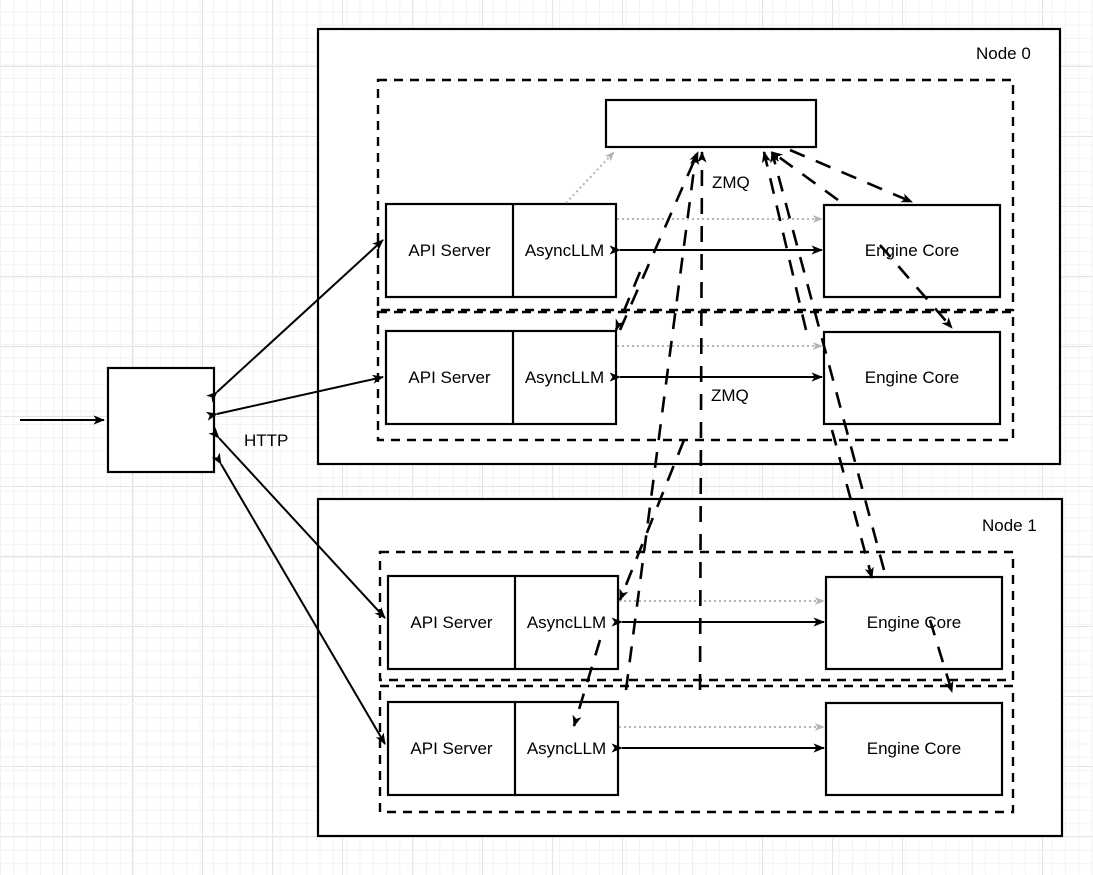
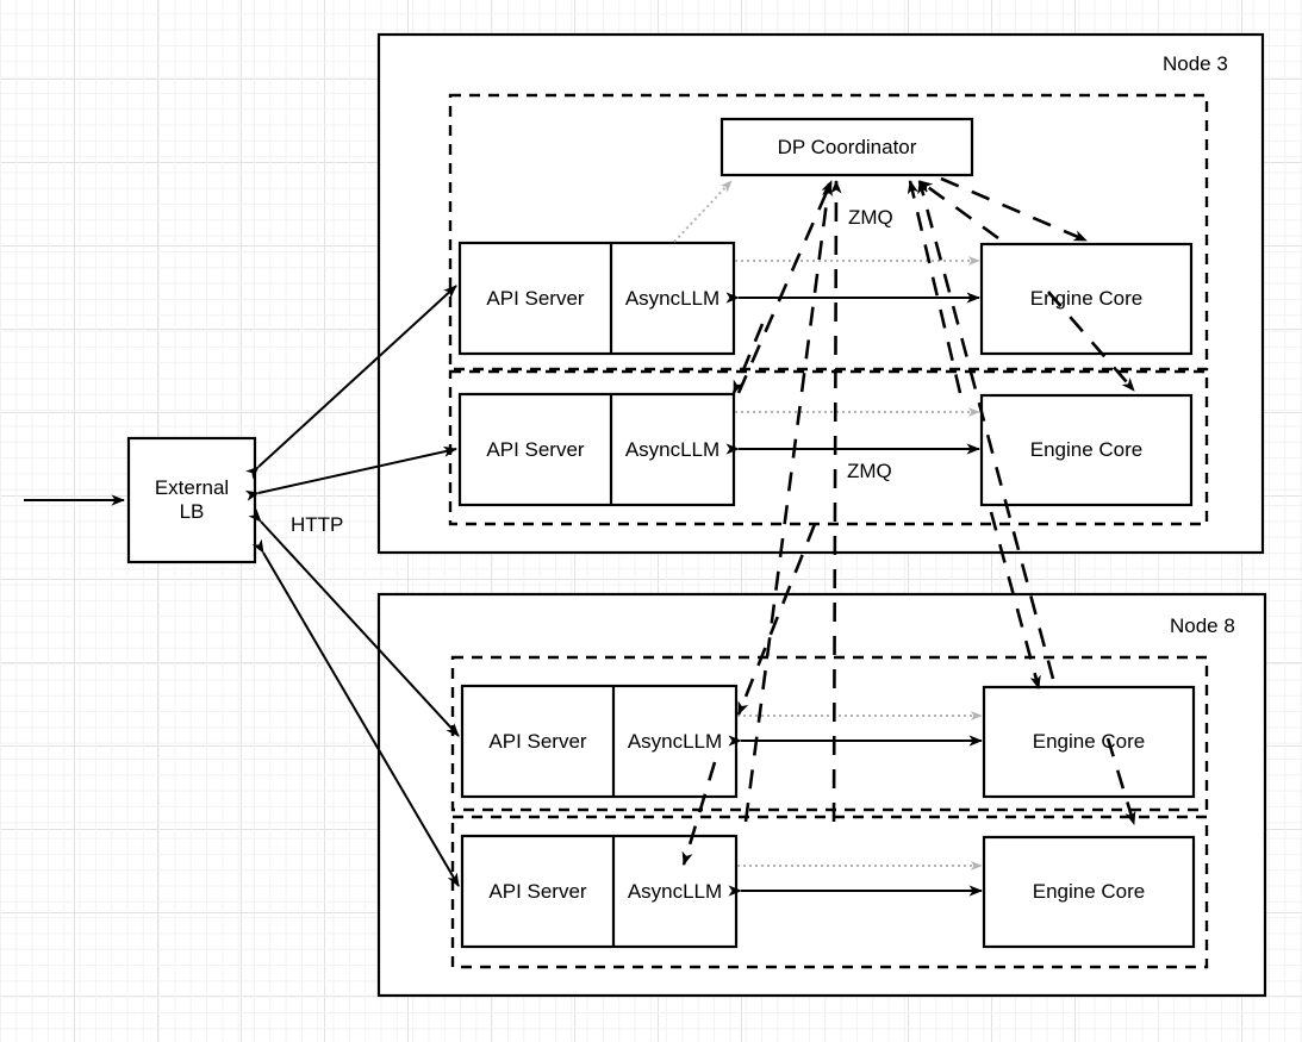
- Node 0
+ Node 3
- Node 1
+ Node 8
+ DP Coordinator
+ External
+ LB
  HTTP
  ZMQ
  API Server
  AsyncLLM
  Engine Core
  API Server
  AsyncLLM
  Engine Core
  ZMQ
  API Server
  AsyncLLM
  Engine Core
  API Server
  AsyncLLM
  Engine Core
